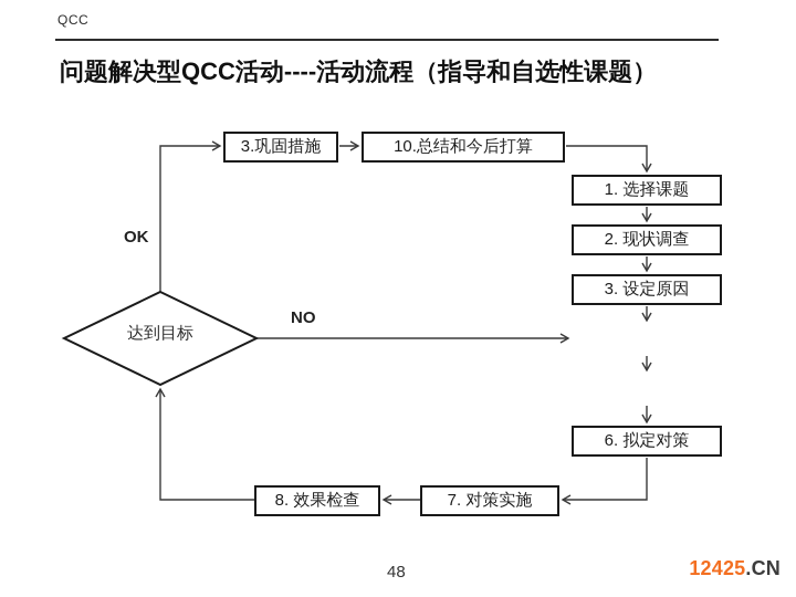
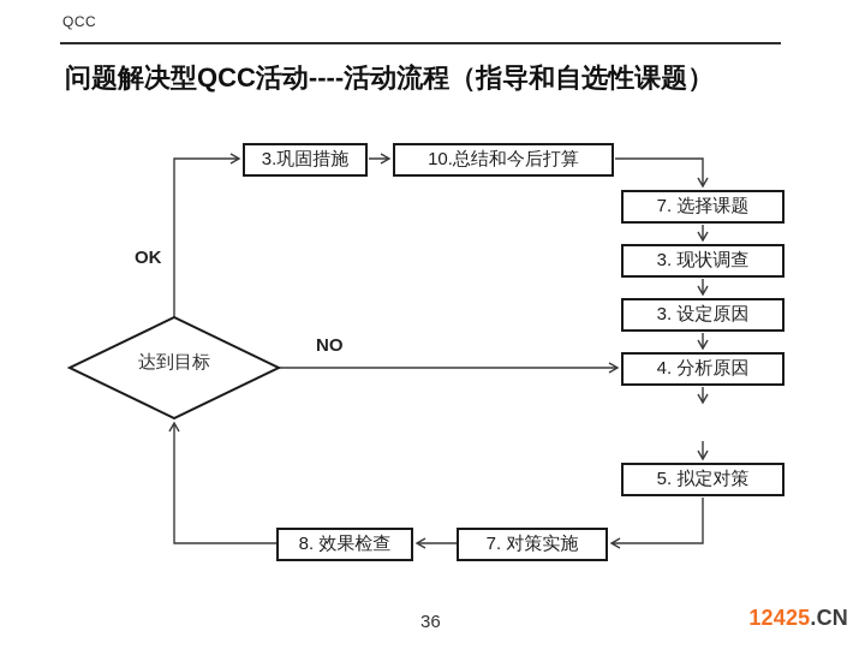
  QCC
  问题解决型QCC活动----活动流程（指导和自选性课题）
  达到目标
  OK
  NO
  3.巩固措施
  10.总结和今后打算
- 1. 选择课题
+ 7. 选择课题
- 2. 现状调查
+ 3. 现状调查
  3. 设定原因
+ 4. 分析原因
- 6. 拟定对策
+ 5. 拟定对策
  7. 对策实施
  8. 效果检查
- 48
+ 36
  12425.CN
